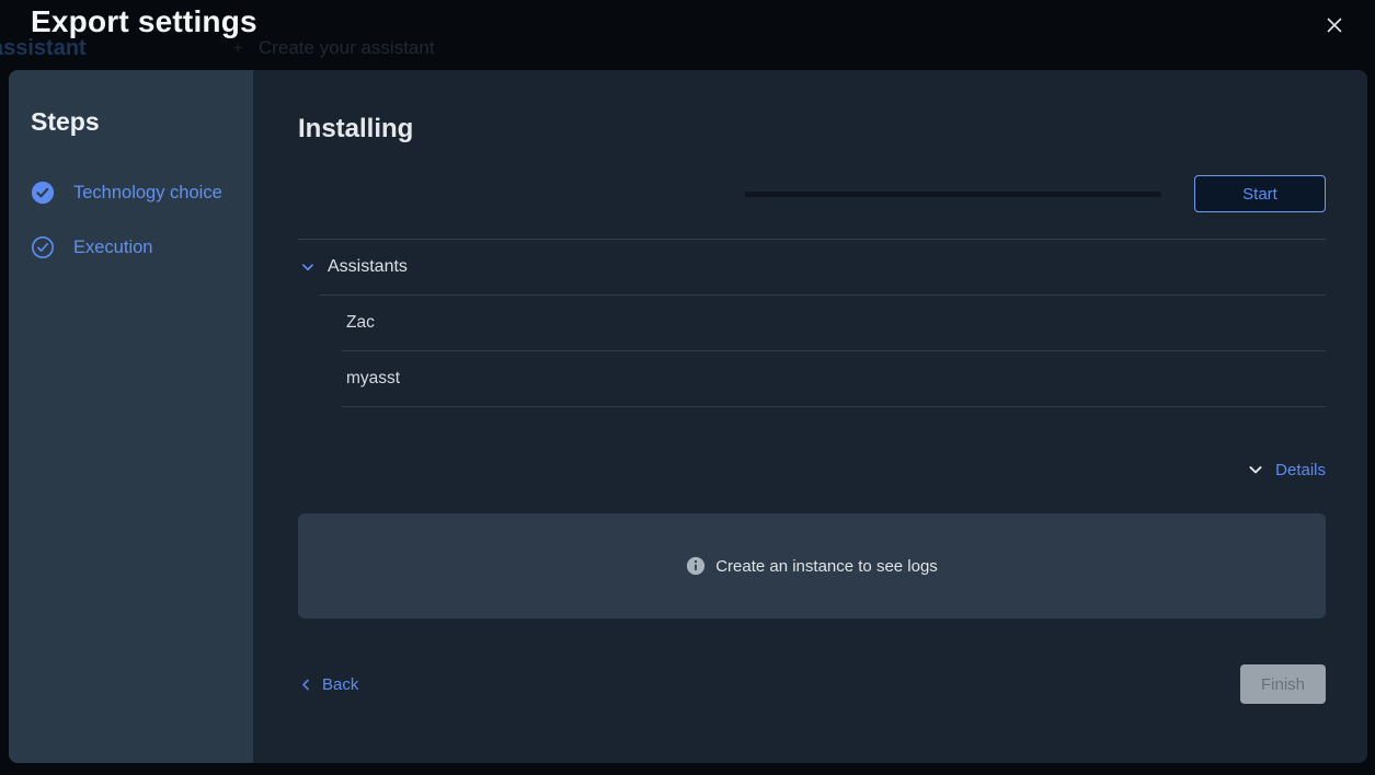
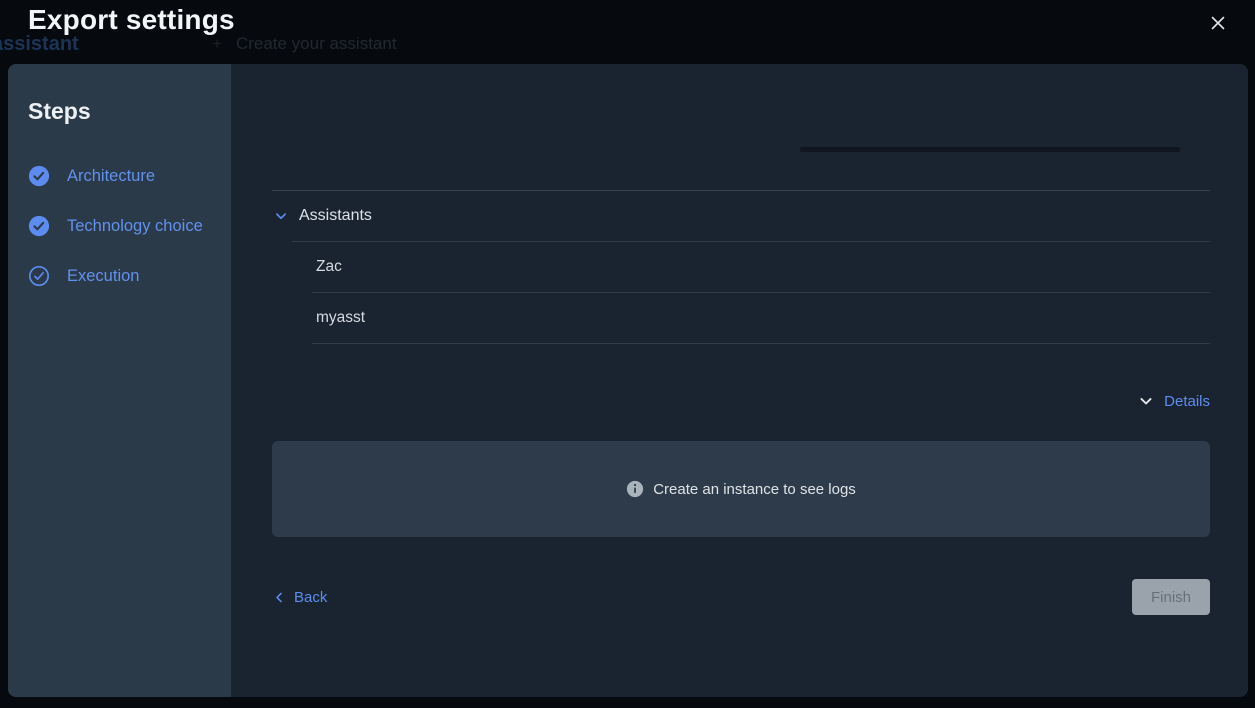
  ssistant
  + Create your assistant
  Export settings
  Steps
+ Architecture
  Technology choice
  Execution
- Installing
- Start
  Assistants
  Zac
  myasst
  Details
  Create an instance to see logs
  Back
  Finish
